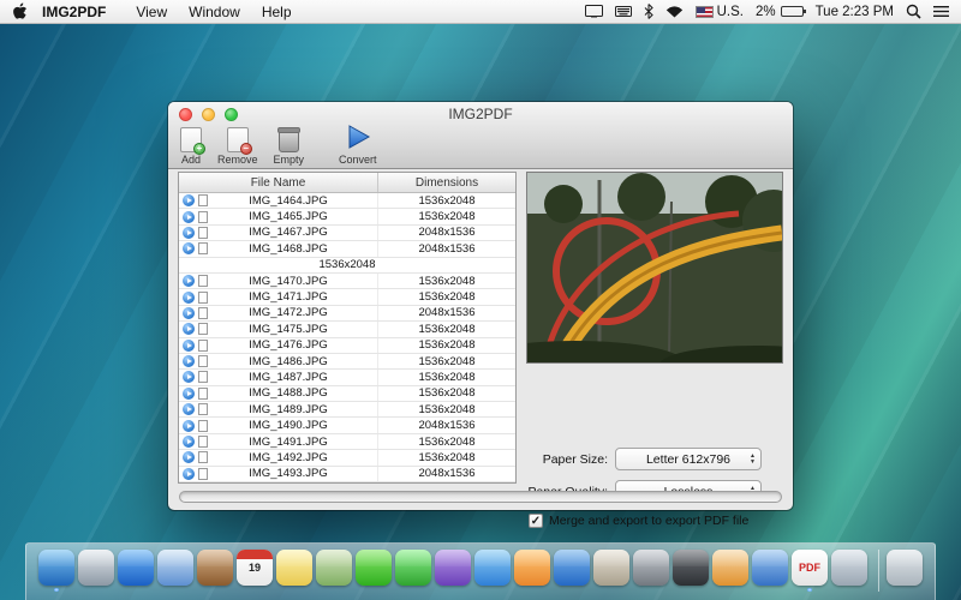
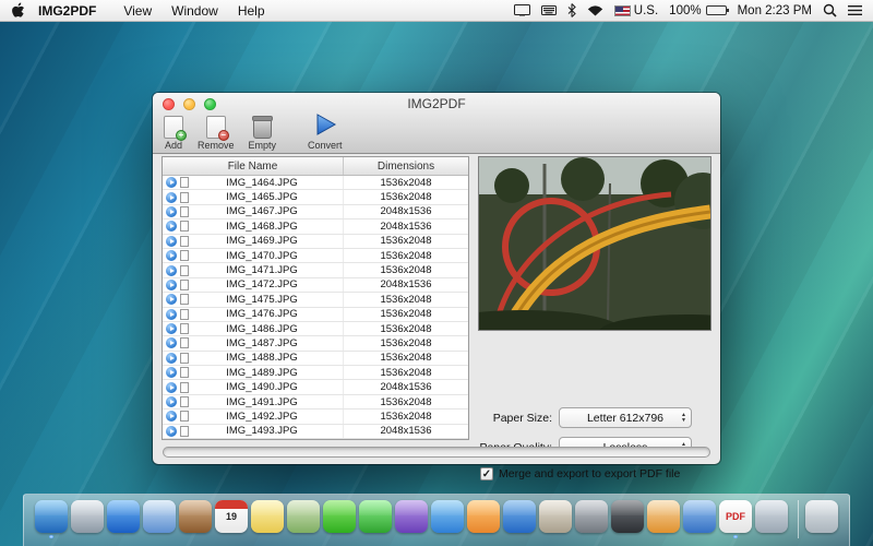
  IMG2PDF
  View
  Window
  Help
  U.S.
- 2%
+ 100%
- Tue 2:23 PM
+ Mon 2:23 PM
  IMG2PDF
  +
  Add
  –
  Remove
  Empty
  Convert
  File Name
  Dimensions
  IMG_1464.JPG
  1536x2048
  IMG_1465.JPG
  1536x2048
  IMG_1467.JPG
  2048x1536
  IMG_1468.JPG
  2048x1536
+ IMG_1469.JPG
  1536x2048
  IMG_1470.JPG
  1536x2048
  IMG_1471.JPG
  1536x2048
  IMG_1472.JPG
  2048x1536
  IMG_1475.JPG
  1536x2048
  IMG_1476.JPG
  1536x2048
  IMG_1486.JPG
  1536x2048
  IMG_1487.JPG
  1536x2048
  IMG_1488.JPG
  1536x2048
  IMG_1489.JPG
  1536x2048
  IMG_1490.JPG
  2048x1536
  IMG_1491.JPG
  1536x2048
  IMG_1492.JPG
  1536x2048
  IMG_1493.JPG
  2048x1536
  Paper Size:
  Letter 612x796
  ✓
  Merge and export to export PDF file
  19
  PDF
